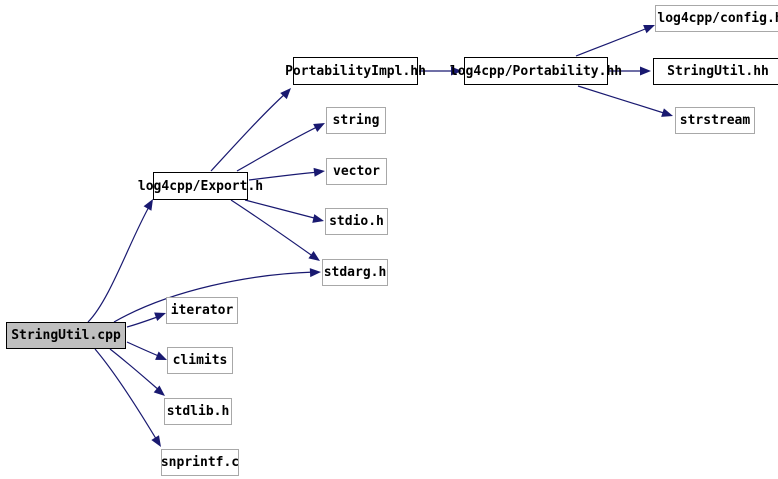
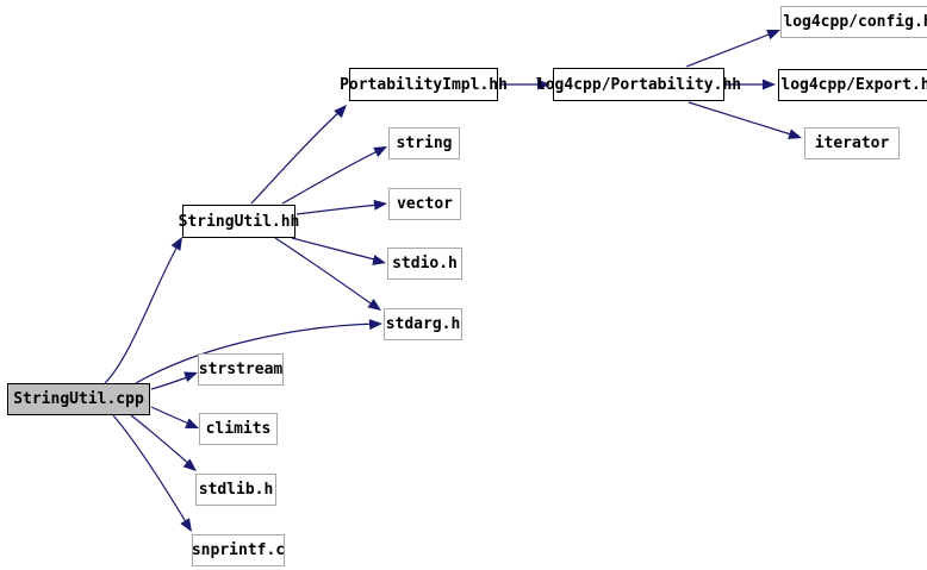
  StringUtil.cpp
- log4cpp/Export.h
+ StringUtil.hh
  PortabilityImpl.hh
  log4cpp/Portability.hh
  log4cpp/config.
- StringUtil.hh
+ log4cpp/Export.h
- strstream
+ iterator
  string
  vector
  stdio.h
  stdarg.h
- iterator
+ strstream
  climits
  stdlib.h
  snprintf.c
